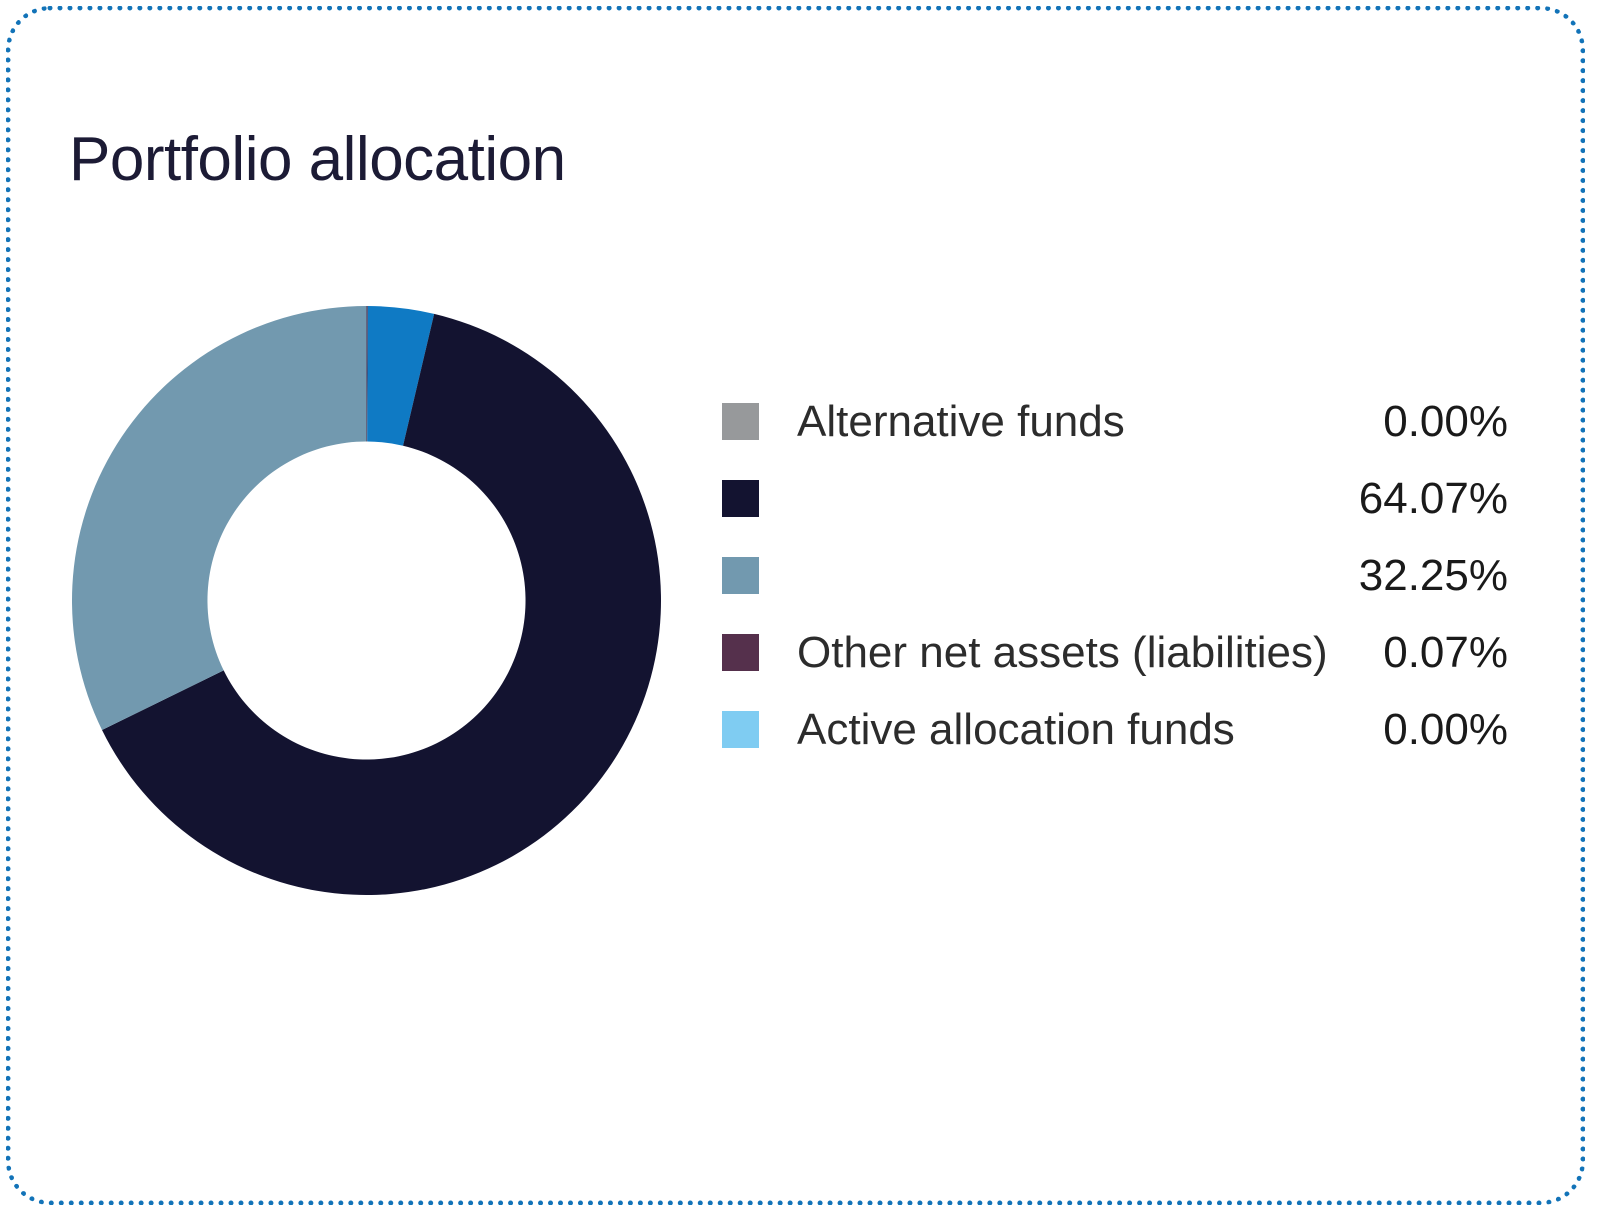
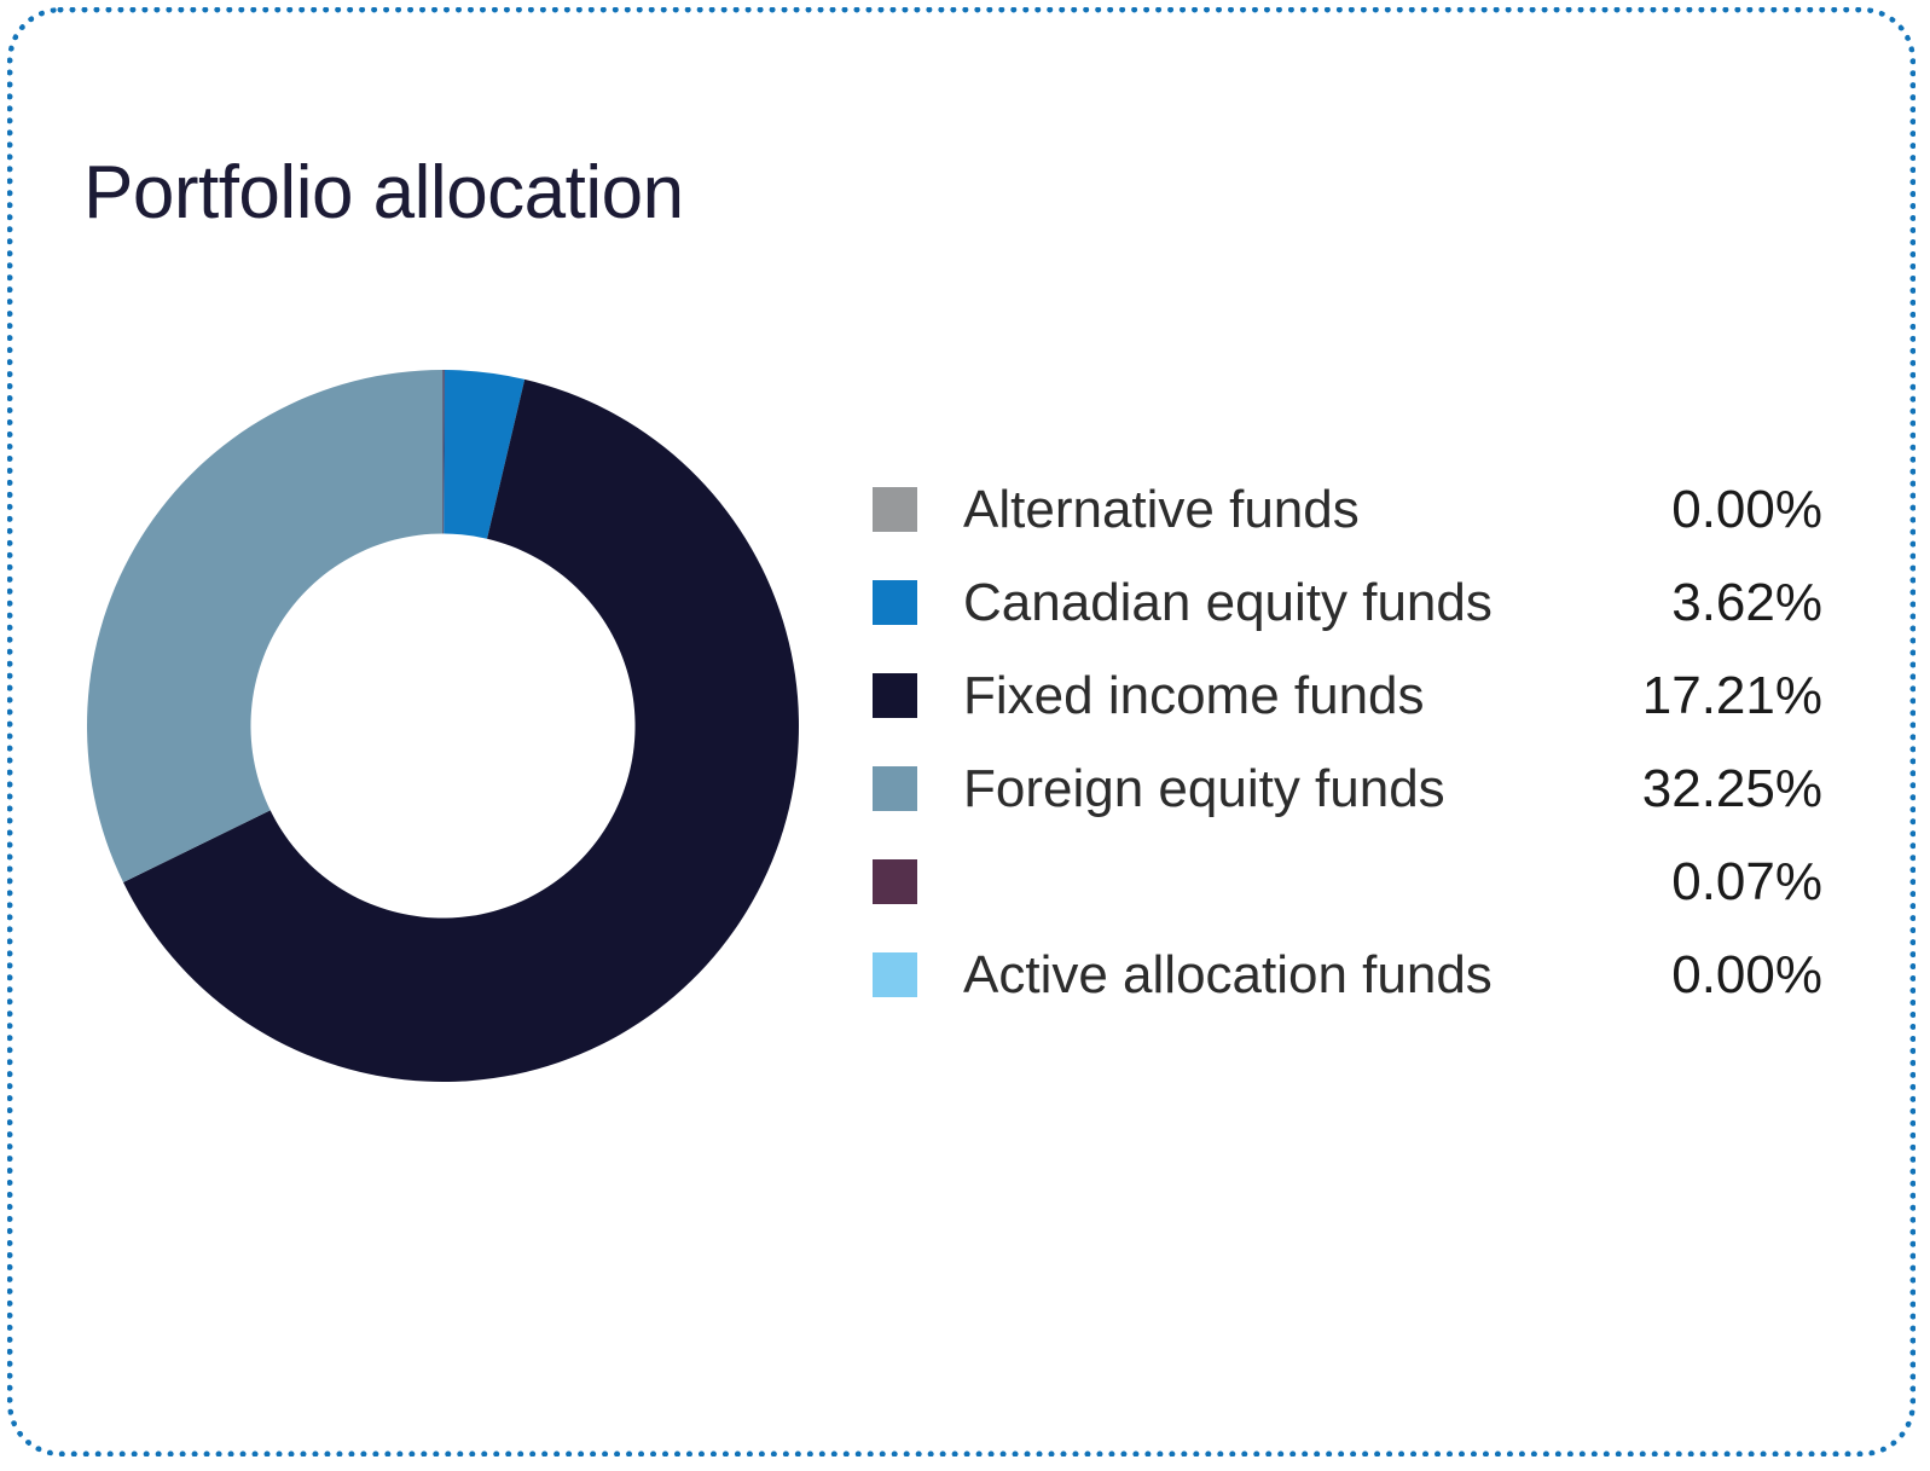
  Portfolio allocation
  Alternative funds
  0.00%
+ Canadian equity funds
+ 3.62%
+ Fixed income funds
- 64.07%
+ 17.21%
+ Foreign equity funds
  32.25%
- Other net assets (liabilities)
  0.07%
  Active allocation funds
  0.00%
